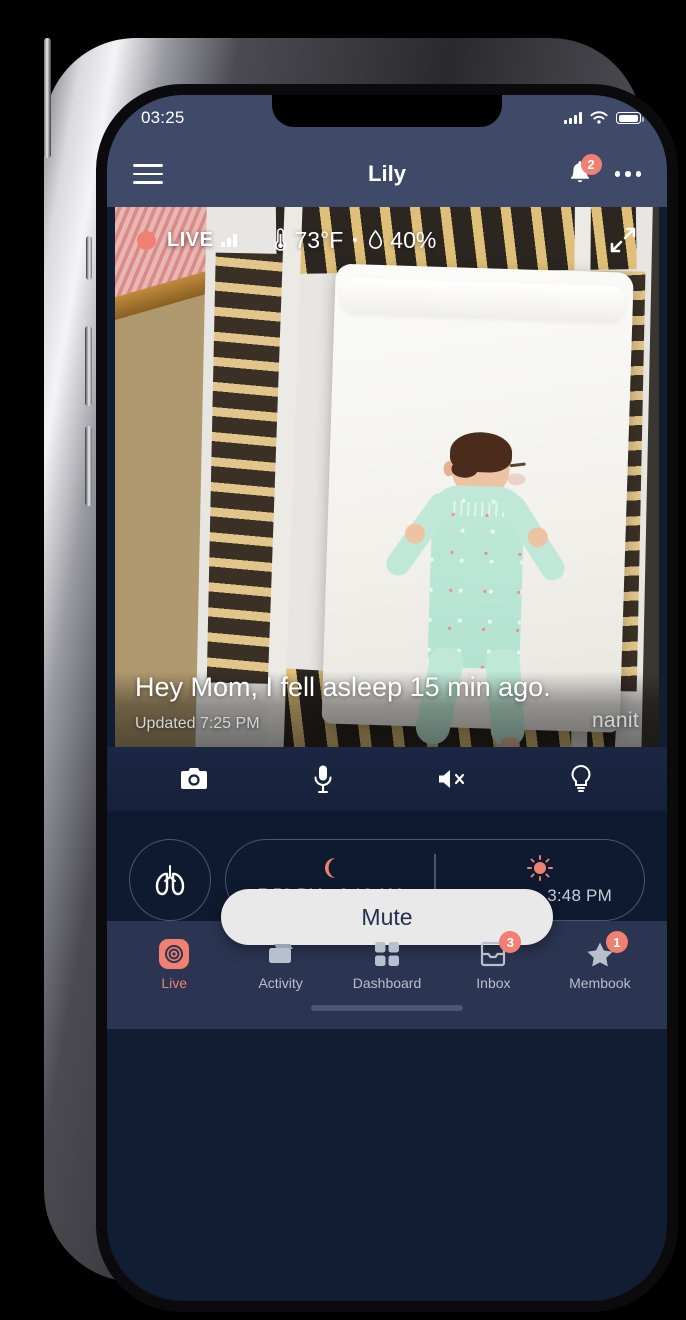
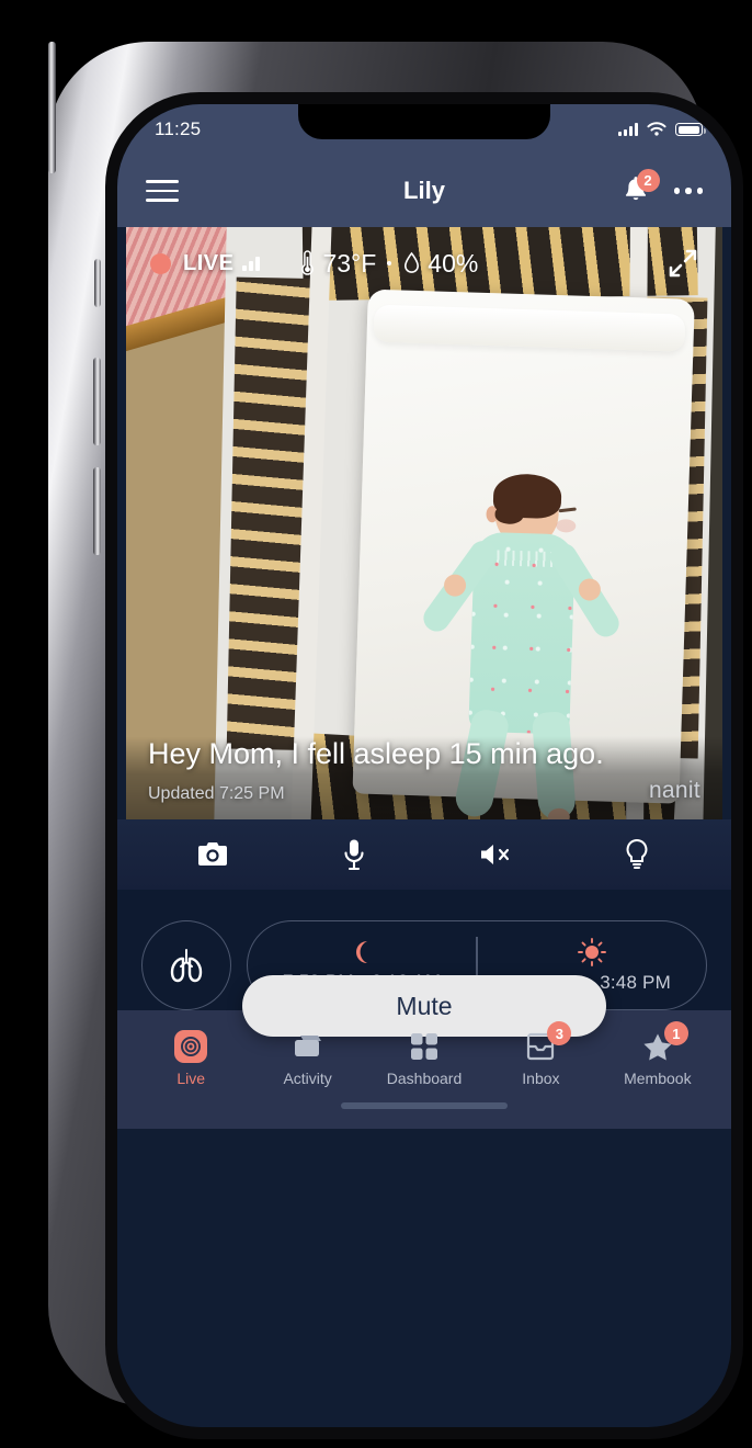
- 03:25
+ 11:25
  Lily
  2
  LIVE
  73°F
  40%
  Hey Mom, I fell asleep 15 min ago.
  Updated 7:25 PM
  nanit
  Mute
  Live
  Activity
  Dashboard
  3
  Inbox
  1
  Membook
